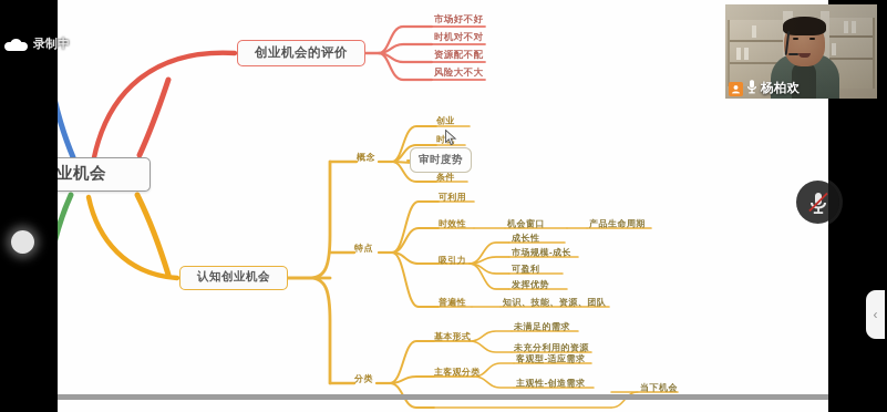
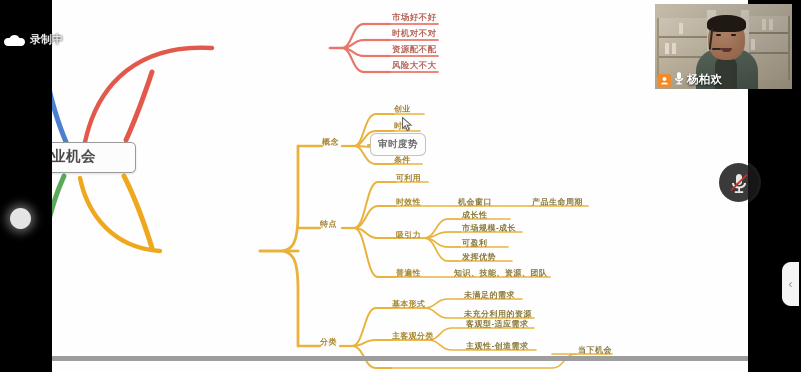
  业机会
- 创业机会的评价
- 认知创业机会
  审时度势
  市场好不好
  时机对不对
  资源配不配
  风险大不大
  概念
  创业
  条件
  特点
  可利用
  时效性
  机会窗口
  产品生命周期
  吸引力
  成长性
  市场规模-成长
  可盈利
  发挥优势
  普遍性
  知识、技能、资源、团队
  分类
  基本形式
  未满足的需求
  未充分利用的资源
  主客观分类
  客观型-适应需求
  主观性-创造需求
  当下机会
  录制中
  杨柏欢
  ‹
